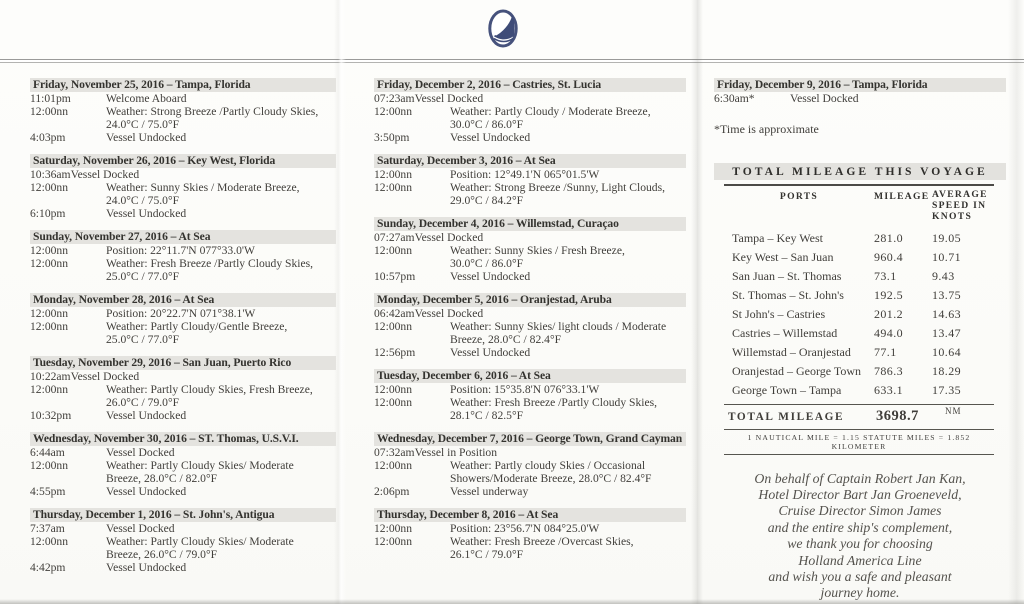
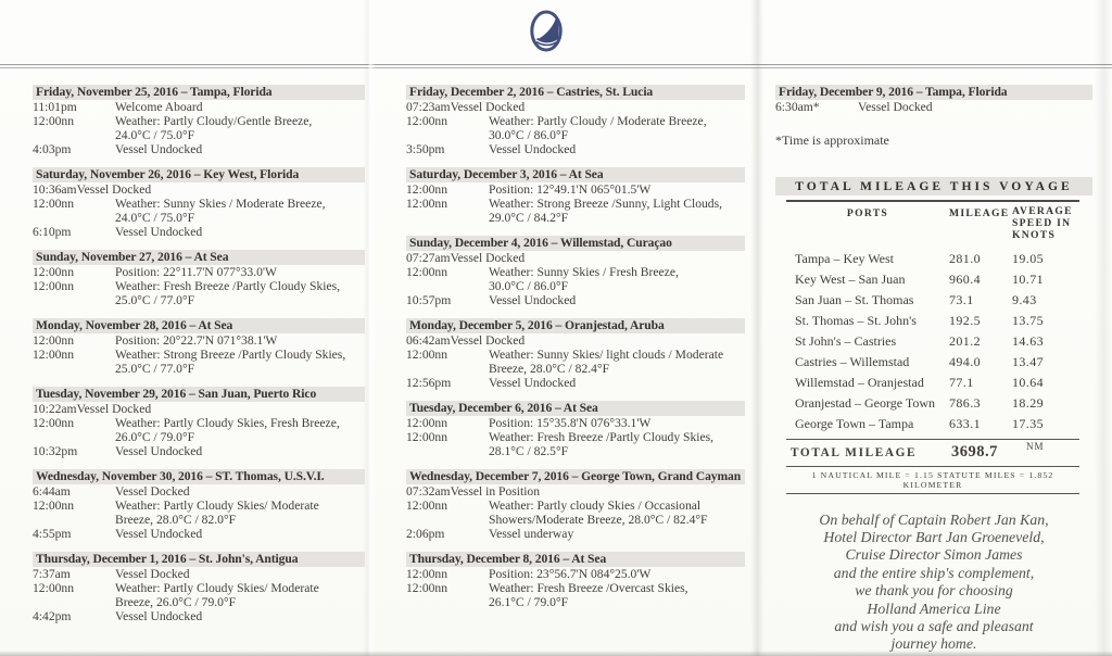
  Friday, November 25, 2016 – Tampa, Florida
  11:01pm
  Welcome Aboard
  12:00nn
- Weather: Strong Breeze /Partly Cloudy Skies,
+ Weather: Partly Cloudy/Gentle Breeze,
  24.0°C / 75.0°F
  4:03pm
  Vessel Undocked
  Saturday, November 26, 2016 – Key West, Florida
  10:36amVessel Docked
  12:00nn
  Weather: Sunny Skies / Moderate Breeze,
  24.0°C / 75.0°F
  6:10pm
  Vessel Undocked
  Sunday, November 27, 2016 – At Sea
  12:00nn
  Position: 22°11.7'N 077°33.0'W
  12:00nn
  Weather: Fresh Breeze /Partly Cloudy Skies,
  25.0°C / 77.0°F
  Monday, November 28, 2016 – At Sea
  12:00nn
  Position: 20°22.7'N 071°38.1'W
  12:00nn
- Weather: Partly Cloudy/Gentle Breeze,
+ Weather: Strong Breeze /Partly Cloudy Skies,
  25.0°C / 77.0°F
  Tuesday, November 29, 2016 – San Juan, Puerto Rico
  10:22amVessel Docked
  12:00nn
  Weather: Partly Cloudy Skies, Fresh Breeze,
  26.0°C / 79.0°F
  10:32pm
  Vessel Undocked
  Wednesday, November 30, 2016 – ST. Thomas, U.S.V.I.
  6:44am
  Vessel Docked
  12:00nn
  Weather: Partly Cloudy Skies/ Moderate
  Breeze, 28.0°C / 82.0°F
  4:55pm
  Vessel Undocked
  Thursday, December 1, 2016 – St. John's, Antigua
  7:37am
  Vessel Docked
  12:00nn
  Weather: Partly Cloudy Skies/ Moderate
  Breeze, 26.0°C / 79.0°F
  4:42pm
  Vessel Undocked
  Friday, December 2, 2016 – Castries, St. Lucia
  07:23amVessel Docked
  12:00nn
  Weather: Partly Cloudy / Moderate Breeze,
  30.0°C / 86.0°F
  3:50pm
  Vessel Undocked
  Saturday, December 3, 2016 – At Sea
  12:00nn
  Position: 12°49.1'N 065°01.5'W
  12:00nn
  Weather: Strong Breeze /Sunny, Light Clouds,
  29.0°C / 84.2°F
  Sunday, December 4, 2016 – Willemstad, Curaçao
  07:27amVessel Docked
  12:00nn
  Weather: Sunny Skies / Fresh Breeze,
  30.0°C / 86.0°F
  10:57pm
  Vessel Undocked
  Monday, December 5, 2016 – Oranjestad, Aruba
  06:42amVessel Docked
  12:00nn
  Weather: Sunny Skies/ light clouds / Moderate
  Breeze, 28.0°C / 82.4°F
  12:56pm
  Vessel Undocked
  Tuesday, December 6, 2016 – At Sea
  12:00nn
  Position: 15°35.8'N 076°33.1'W
  12:00nn
  Weather: Fresh Breeze /Partly Cloudy Skies,
  28.1°C / 82.5°F
  Wednesday, December 7, 2016 – George Town, Grand Cayman
  07:32amVessel in Position
  12:00nn
  Weather: Partly cloudy Skies / Occasional
  Showers/Moderate Breeze, 28.0°C / 82.4°F
  2:06pm
  Vessel underway
  Thursday, December 8, 2016 – At Sea
  12:00nn
  Position: 23°56.7'N 084°25.0'W
  12:00nn
  Weather: Fresh Breeze /Overcast Skies,
  26.1°C / 79.0°F
  Friday, December 9, 2016 – Tampa, Florida
  6:30am*
  Vessel Docked
  *Time is approximate
  TOTAL MILEAGE THIS VOYAGE
  PORTS
  MILEAGE
  AVERAGE SPEED IN KNOTS
  Tampa – Key West
  281.0
  19.05
  Key West – San Juan
  960.4
  10.71
  San Juan – St. Thomas
  73.1
  9.43
  St. Thomas – St. John's
  192.5
  13.75
  St John's – Castries
  201.2
  14.63
  Castries – Willemstad
  494.0
  13.47
  Willemstad – Oranjestad
  77.1
  10.64
  Oranjestad – George Town
  786.3
  18.29
  George Town – Tampa
  633.1
  17.35
  TOTAL MILEAGE
  3698.7
  NM
  1 NAUTICAL MILE = 1.15 STATUTE MILES = 1.852 KILOMETER
  On behalf of Captain Robert Jan Kan,
  Hotel Director Bart Jan Groeneveld,
  Cruise Director Simon James
  and the entire ship's complement,
  we thank you for choosing
  Holland America Line
  and wish you a safe and pleasant
  journey home.
